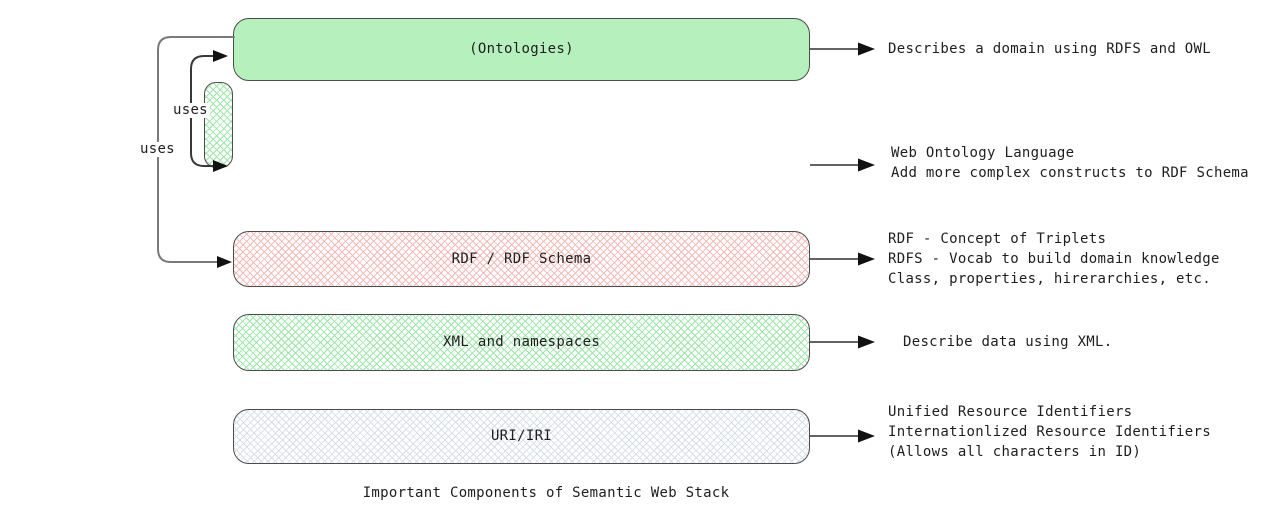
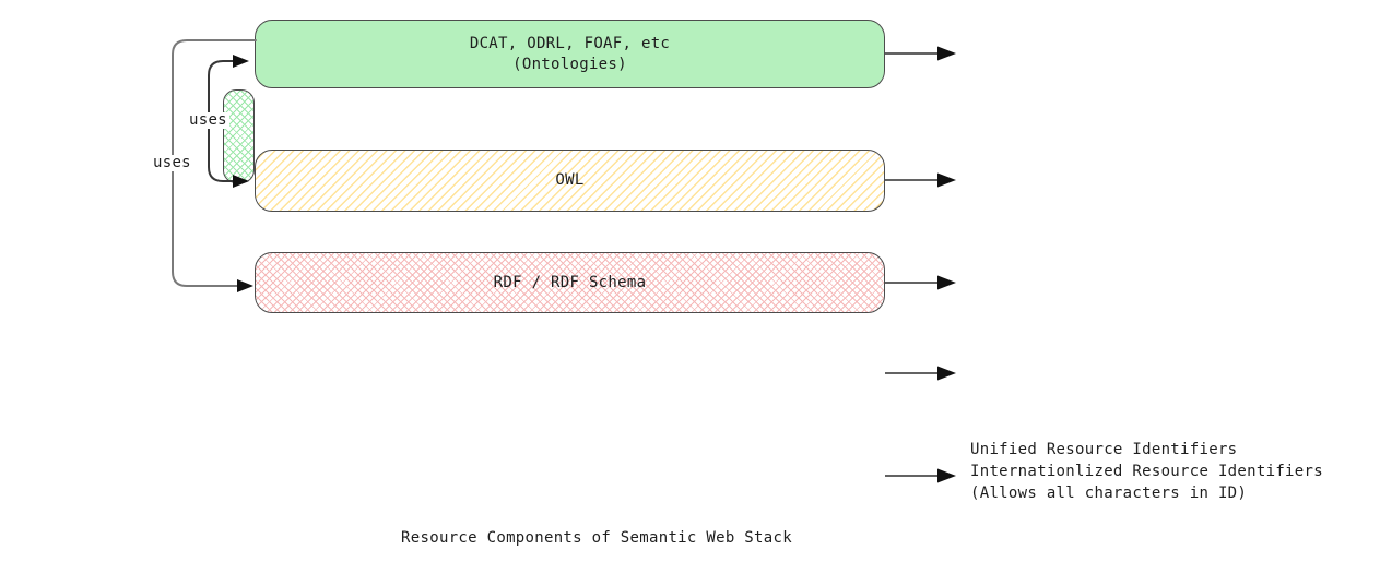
+ DCAT, ODRL, FOAF, etc
  (Ontologies)
+ OWL
  RDF / RDF Schema
- XML and namespaces
- URI/IRI
  uses
  uses
- Describes a domain using RDFS and OWL
- Web Ontology Language
- Add more complex constructs to RDF Schema
- RDF - Concept of Triplets
- RDFS - Vocab to build domain knowledge
- Class, properties, hirerarchies, etc.
- Describe data using XML.
  Unified Resource Identifiers
  Internationlized Resource Identifiers
  (Allows all characters in ID)
- Important Components of Semantic Web Stack
+ Resource Components of Semantic Web Stack
